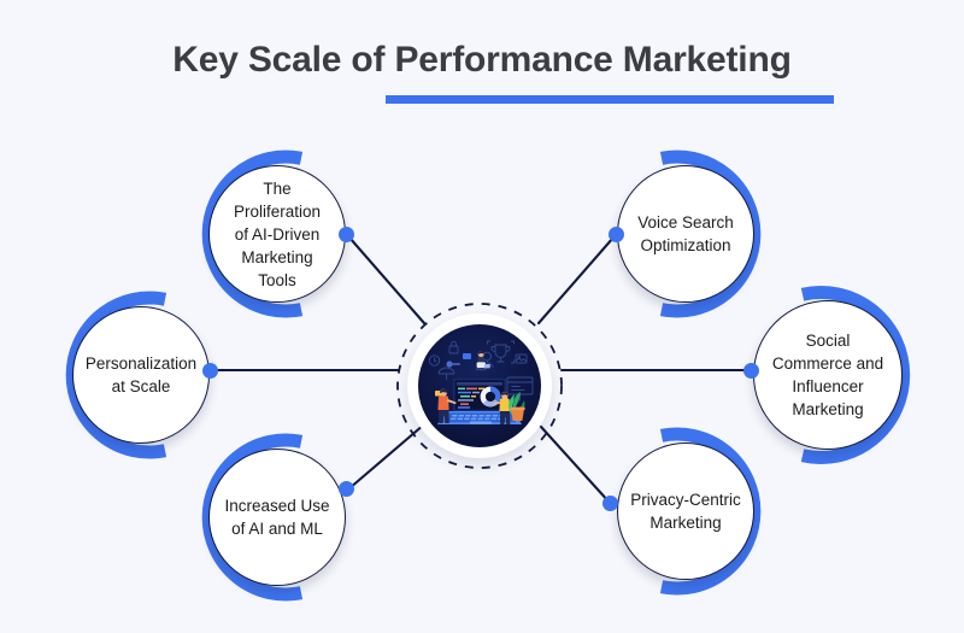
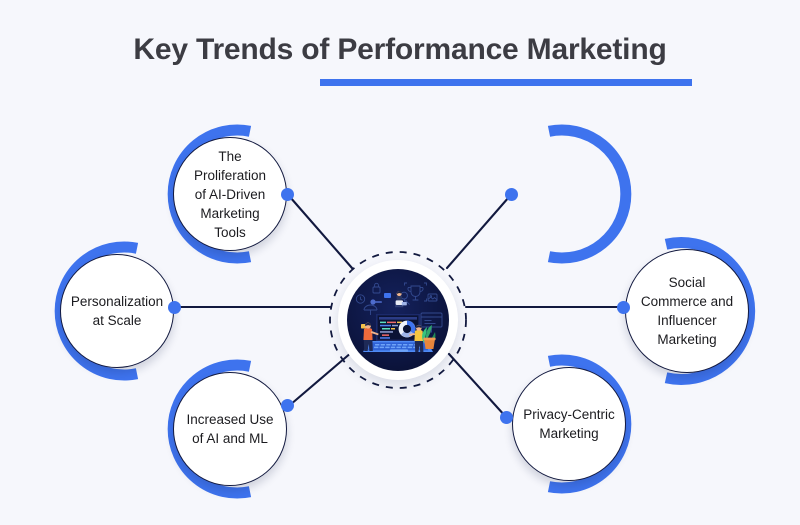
- Key Scale of Performance Marketing
+ Key Trends of Performance Marketing
  The
  Proliferation
  of AI-Driven
  Marketing
  Tools
  Personalization
  at Scale
  Increased Use
  of AI and ML
- Voice Search
- Optimization
  Social
  Commerce and
  Influencer
  Marketing
  Privacy-Centric
  Marketing
